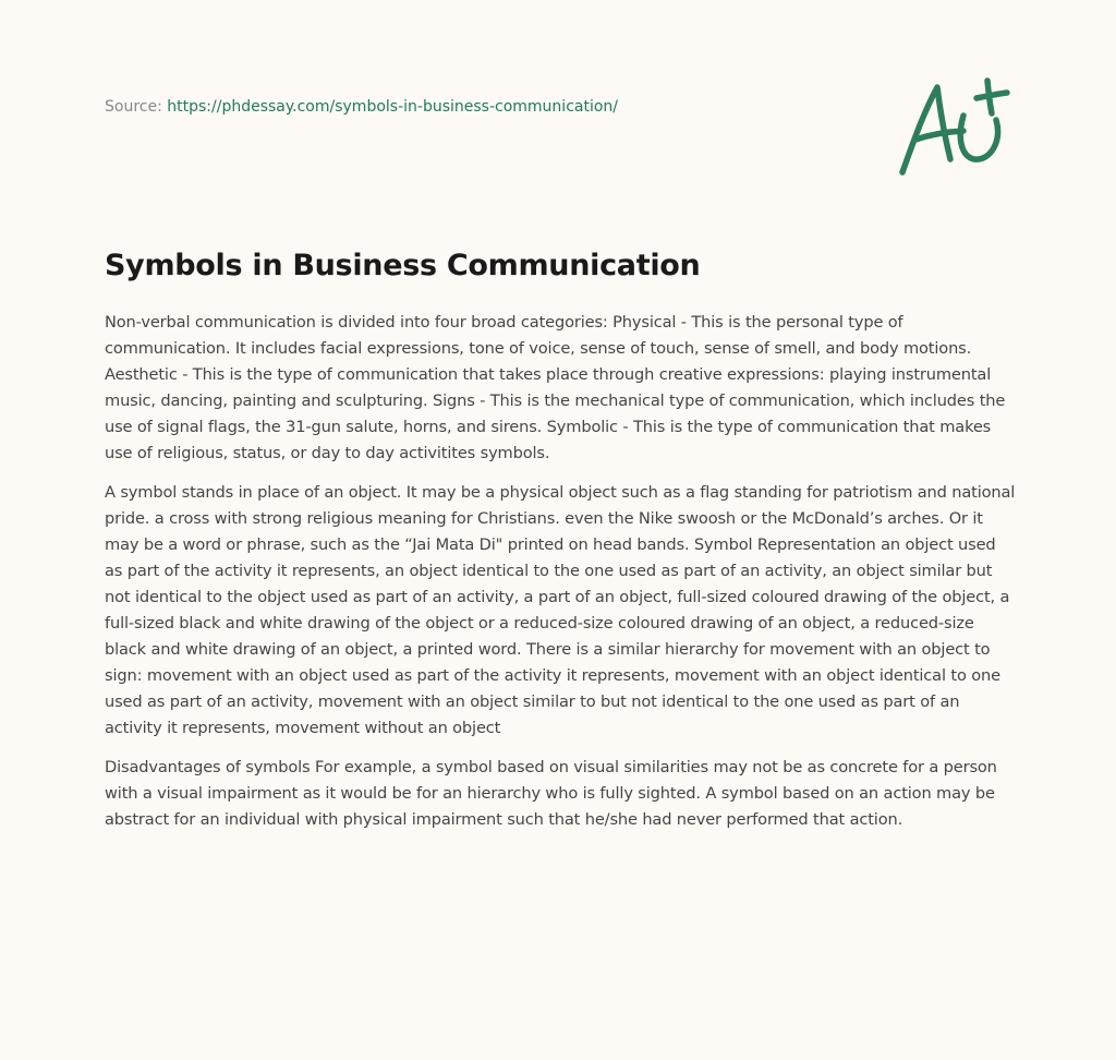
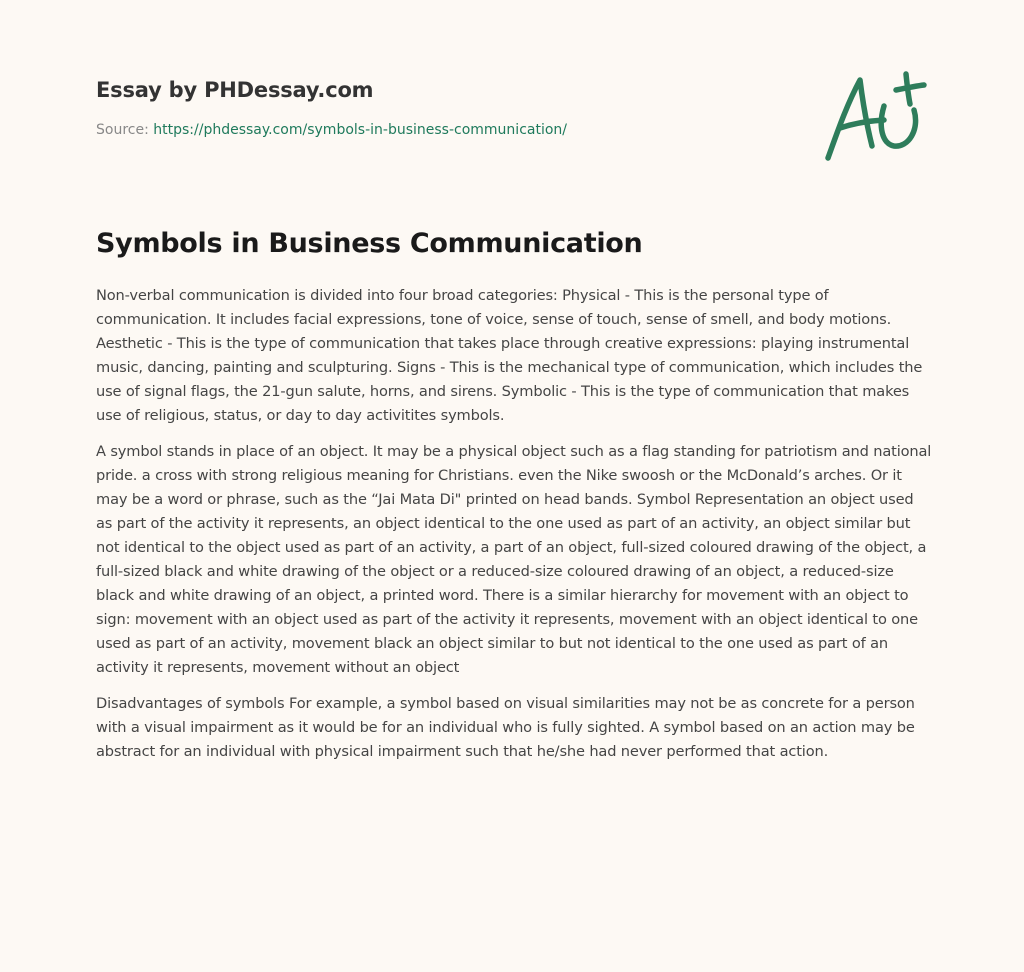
+ Essay by PHDessay.com
  Source: https://phdessay.com/symbols-in-business-communication/
  Symbols in Business Communication
- Non-verbal communication is divided into four broad categories: Physical - This is the personal type of communication. It includes facial expressions, tone of voice, sense of touch, sense of smell, and body motions. Aesthetic - This is the type of communication that takes place through creative expressions: playing instrumental music, dancing, painting and sculpturing. Signs - This is the mechanical type of communication, which includes the use of signal flags, the 31-gun salute, horns, and sirens. Symbolic - This is the type of communication that makes use of religious, status, or day to day activitites symbols.
+ Non-verbal communication is divided into four broad categories: Physical - This is the personal type of communication. It includes facial expressions, tone of voice, sense of touch, sense of smell, and body motions. Aesthetic - This is the type of communication that takes place through creative expressions: playing instrumental music, dancing, painting and sculpturing. Signs - This is the mechanical type of communication, which includes the use of signal flags, the 21-gun salute, horns, and sirens. Symbolic - This is the type of communication that makes use of religious, status, or day to day activitites symbols.
- A symbol stands in place of an object. It may be a physical object such as a flag standing for patriotism and national pride. a cross with strong religious meaning for Christians. even the Nike swoosh or the McDonald’s arches. Or it may be a word or phrase, such as the “Jai Mata Di" printed on head bands. Symbol Representation an object used as part of the activity it represents, an object identical to the one used as part of an activity, an object similar but not identical to the object used as part of an activity, a part of an object, full-sized coloured drawing of the object, a full-sized black and white drawing of the object or a reduced-size coloured drawing of an object, a reduced-size black and white drawing of an object, a printed word. There is a similar hierarchy for movement with an object to sign: movement with an object used as part of the activity it represents, movement with an object identical to one used as part of an activity, movement with an object similar to but not identical to the one used as part of an activity it represents, movement without an object
+ A symbol stands in place of an object. It may be a physical object such as a flag standing for patriotism and national pride. a cross with strong religious meaning for Christians. even the Nike swoosh or the McDonald’s arches. Or it may be a word or phrase, such as the “Jai Mata Di" printed on head bands. Symbol Representation an object used as part of the activity it represents, an object identical to the one used as part of an activity, an object similar but not identical to the object used as part of an activity, a part of an object, full-sized coloured drawing of the object, a full-sized black and white drawing of the object or a reduced-size coloured drawing of an object, a reduced-size black and white drawing of an object, a printed word. There is a similar hierarchy for movement with an object to sign: movement with an object used as part of the activity it represents, movement with an object identical to one used as part of an activity, movement black an object similar to but not identical to the one used as part of an activity it represents, movement without an object
- Disadvantages of symbols For example, a symbol based on visual similarities may not be as concrete for a person with a visual impairment as it would be for an hierarchy who is fully sighted. A symbol based on an action may be abstract for an individual with physical impairment such that he/she had never performed that action.
+ Disadvantages of symbols For example, a symbol based on visual similarities may not be as concrete for a person with a visual impairment as it would be for an individual who is fully sighted. A symbol based on an action may be abstract for an individual with physical impairment such that he/she had never performed that action.
